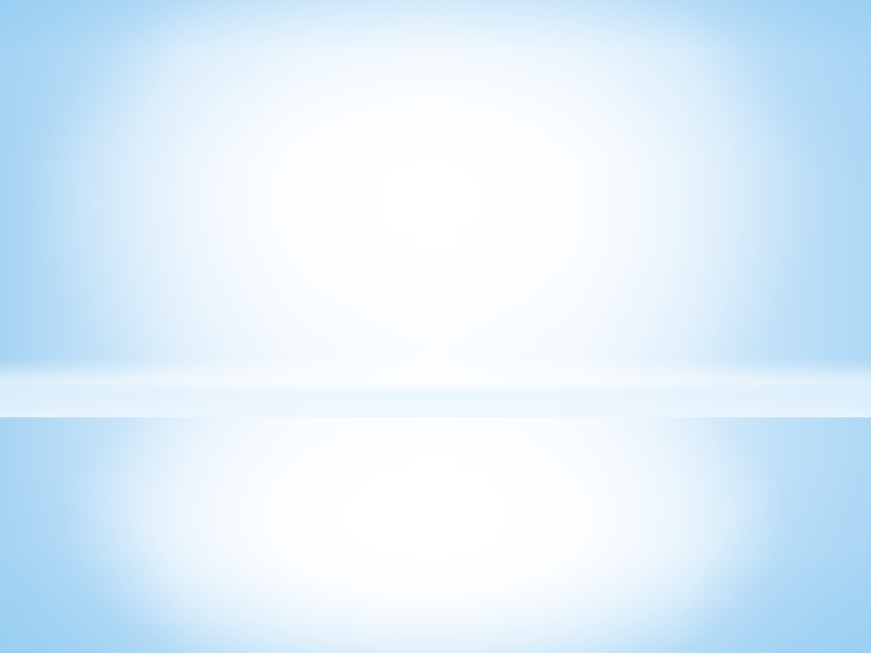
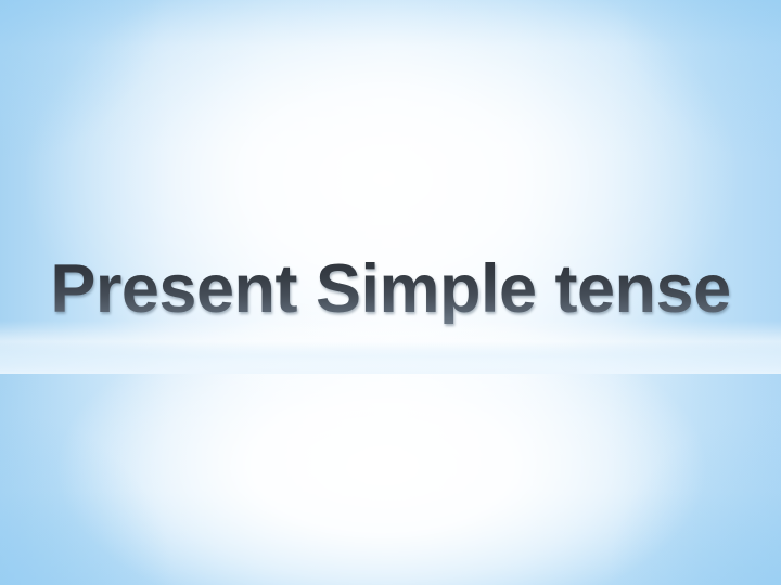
+ Present Simple tense
